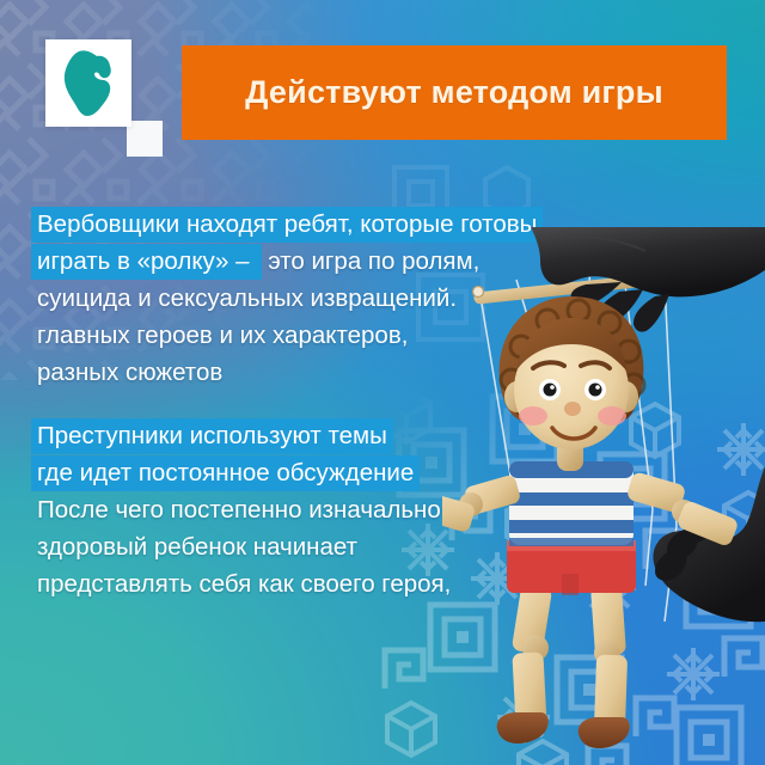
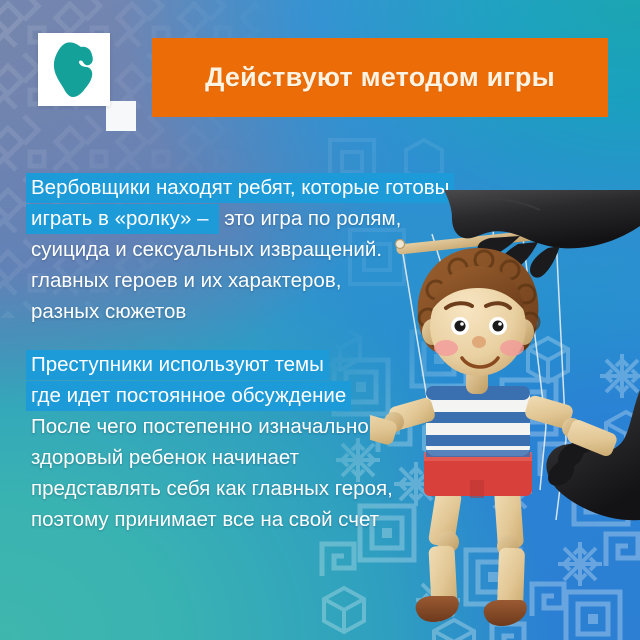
  Действуют методом игры
  Вербовщики находят ребят, которые готовы
  играть в «ролку» – это игра по ролям,
  суицида и сексуальных извращений.
  главных героев и их характеров,
  разных сюжетов
  Преступники используют темы
  где идет постоянное обсуждение
  После чего постепенно изначально
  здоровый ребенок начинает
- представлять себя как своего героя,
+ представлять себя как главных героя,
+ поэтому принимает все на свой счет
